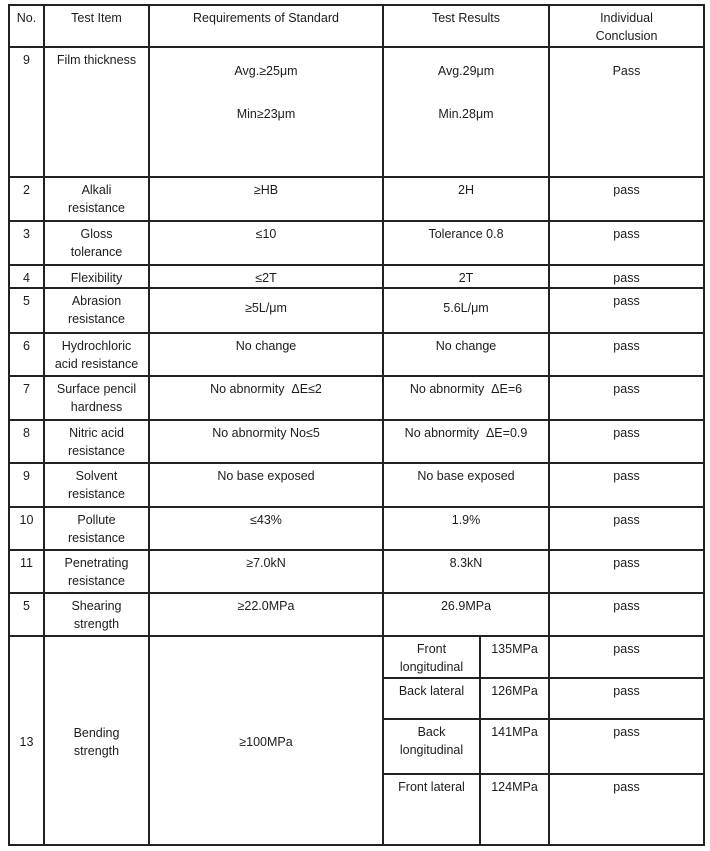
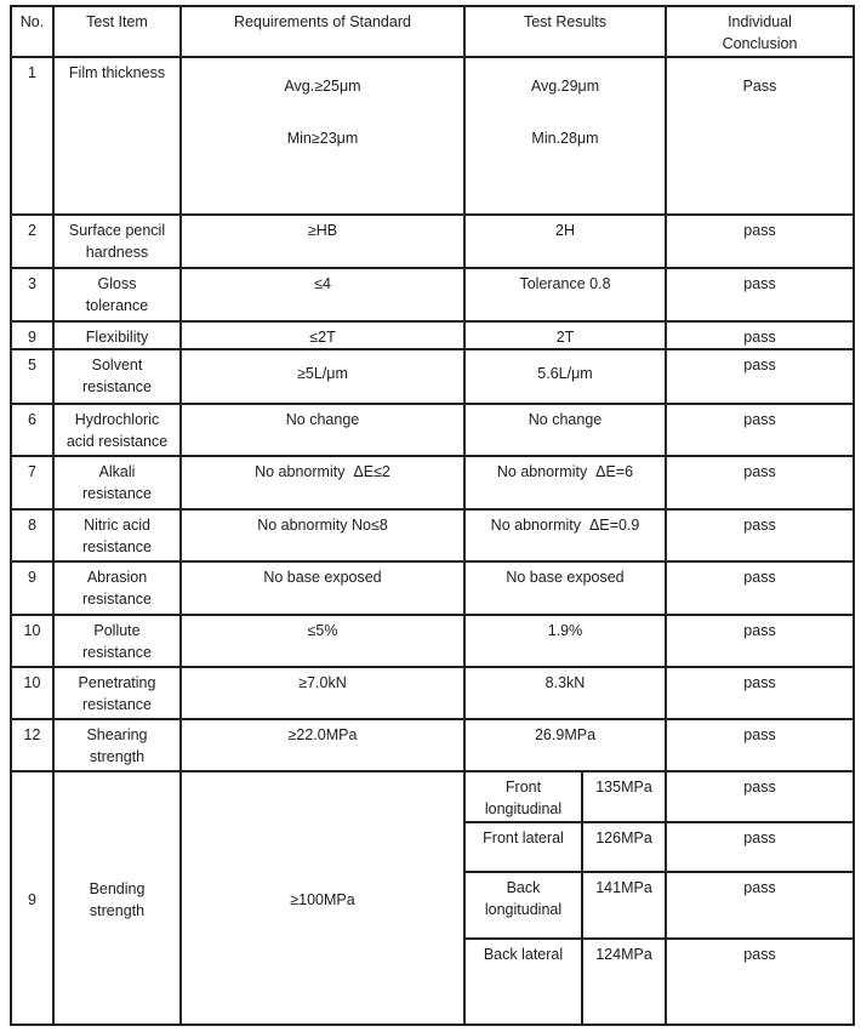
  No.	Test Item	Requirements of Standard	Test Results	Individual Conclusion
- 9	Film thickness	Avg.≥25μm Min≥23μm	Avg.29μm Min.28μm	Pass
+ 1	Film thickness	Avg.≥25μm Min≥23μm	Avg.29μm Min.28μm	Pass
- 2	Alkali resistance	≥HB	2H	pass
+ 2	Surface pencil hardness	≥HB	2H	pass
- 3	Gloss tolerance	≤10	Tolerance 0.8	pass
+ 3	Gloss tolerance	≤4	Tolerance 0.8	pass
- 4	Flexibility	≤2T	2T	pass
+ 9	Flexibility	≤2T	2T	pass
- 5	Abrasion resistance	≥5L/μm	5.6L/μm	pass
+ 5	Solvent resistance	≥5L/μm	5.6L/μm	pass
  6	Hydrochloric acid resistance	No change	No change	pass
- 7	Surface pencil hardness	No abnormity ΔE≤2	No abnormity ΔE=6	pass
+ 7	Alkali resistance	No abnormity ΔE≤2	No abnormity ΔE=6	pass
- 8	Nitric acid resistance	No abnormity No≤5	No abnormity ΔE=0.9	pass
+ 8	Nitric acid resistance	No abnormity No≤8	No abnormity ΔE=0.9	pass
- 9	Solvent resistance	No base exposed	No base exposed	pass
+ 9	Abrasion resistance	No base exposed	No base exposed	pass
- 10	Pollute resistance	≤43%	1.9%	pass
+ 10	Pollute resistance	≤5%	1.9%	pass
- 11	Penetrating resistance	≥7.0kN	8.3kN	pass
+ 10	Penetrating resistance	≥7.0kN	8.3kN	pass
- 5	Shearing strength	≥22.0MPa	26.9MPa	pass
+ 12	Shearing strength	≥22.0MPa	26.9MPa	pass
- 13	Bending strength	≥100MPa	Front longitudinal	135MPa	pass
+ 9	Bending strength	≥100MPa	Front longitudinal	135MPa	pass
- Back lateral	126MPa	pass
+ Front lateral	126MPa	pass
  Back longitudinal	141MPa	pass
- Front lateral	124MPa	pass
+ Back lateral	124MPa	pass
